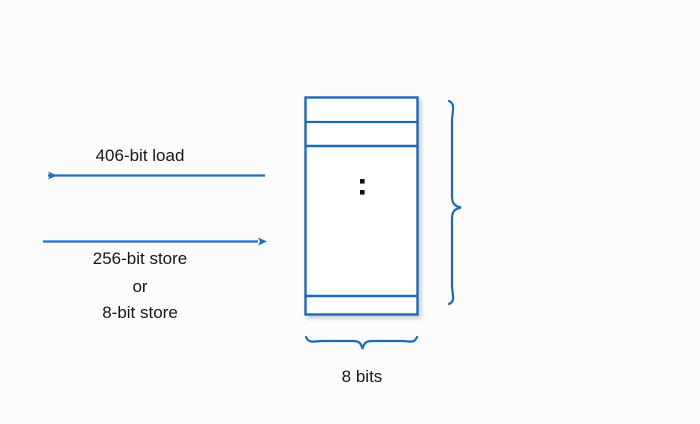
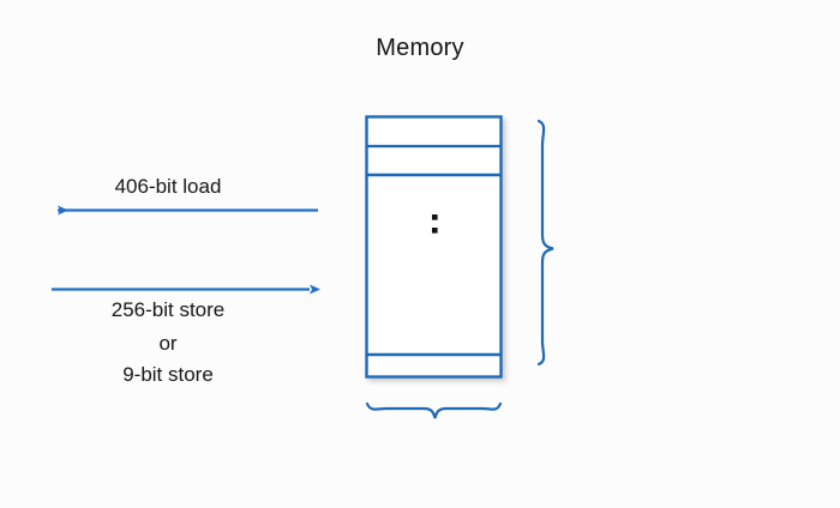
+ Memory
  406-bit load
  256-bit store
  or
- 8-bit store
+ 9-bit store
- 8 bits
